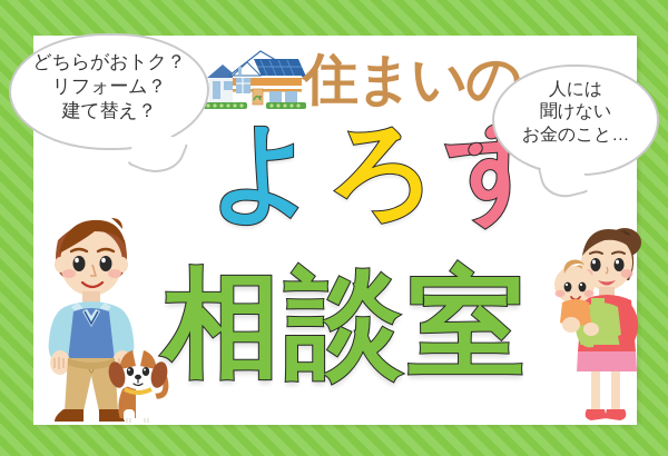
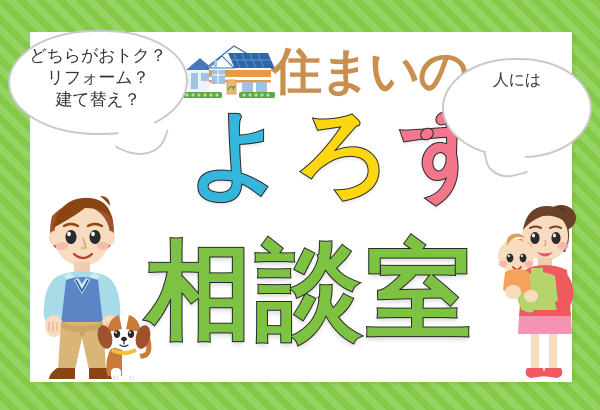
  住まいの
  よろす
  相談室
  どちらがおトク？
  リフォーム？
  建て替え？
  人には
- 聞けない
- お金のこと…
